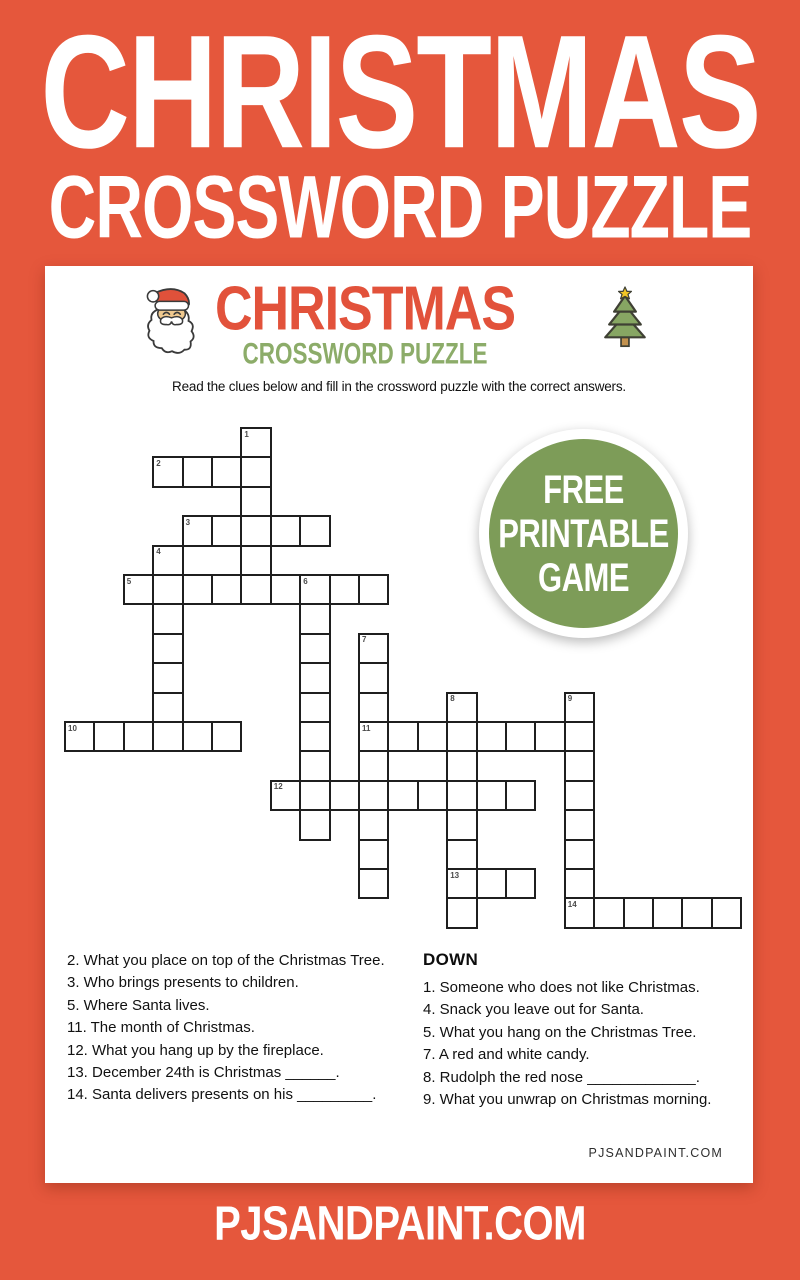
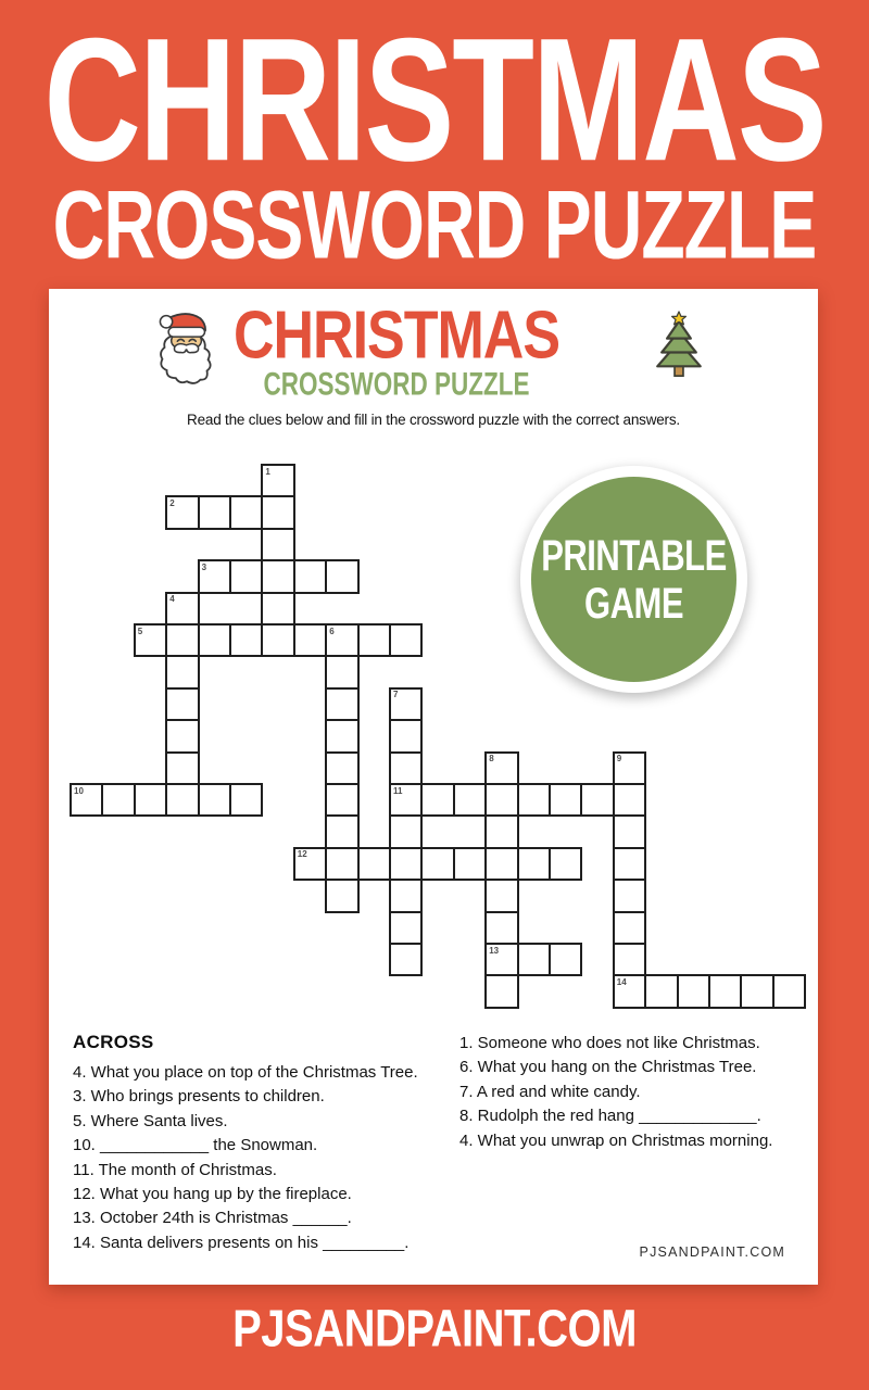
  CHRISTMAS
  CROSSWORD PUZZLE
  CHRISTMAS
  CROSSWORD PUZZLE
  Read the clues below and fill in the crossword puzzle with the correct answers.
  1
  2
  3
  4
  5
  6
  7
  8
  9
  10
  11
  12
  13
  14
- FREE
  PRINTABLE
  GAME
+ ACROSS
- 2. What you place on top of the Christmas Tree.
+ 4. What you place on top of the Christmas Tree.
  3. Who brings presents to children.
  5. Where Santa lives.
+ 10. ____________ the Snowman.
  11. The month of Christmas.
  12. What you hang up by the fireplace.
- 13. December 24th is Christmas ______.
+ 13. October 24th is Christmas ______.
  14. Santa delivers presents on his _________.
- DOWN
  1. Someone who does not like Christmas.
- 4. Snack you leave out for Santa.
- 5. What you hang on the Christmas Tree.
+ 6. What you hang on the Christmas Tree.
  7. A red and white candy.
- 8. Rudolph the red nose _____________.
+ 8. Rudolph the red hang _____________.
- 9. What you unwrap on Christmas morning.
+ 4. What you unwrap on Christmas morning.
  PJSANDPAINT.COM
  PJSANDPAINT.COM
